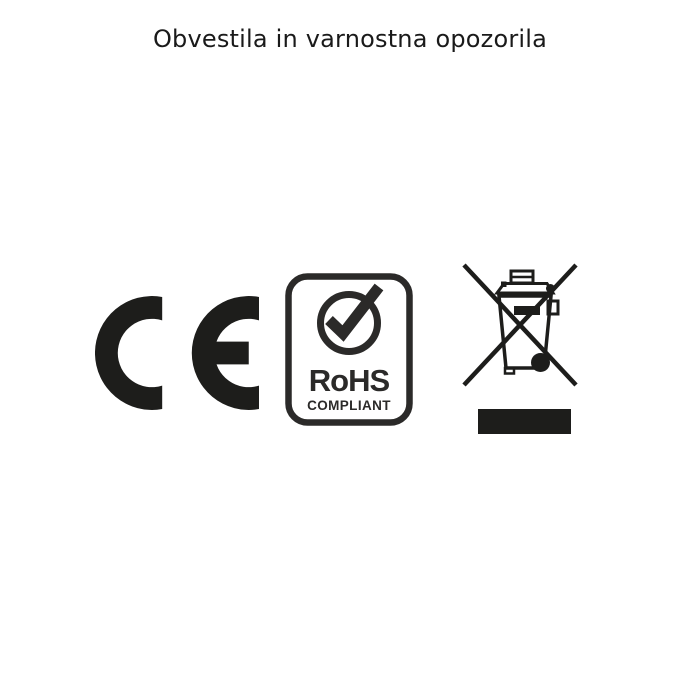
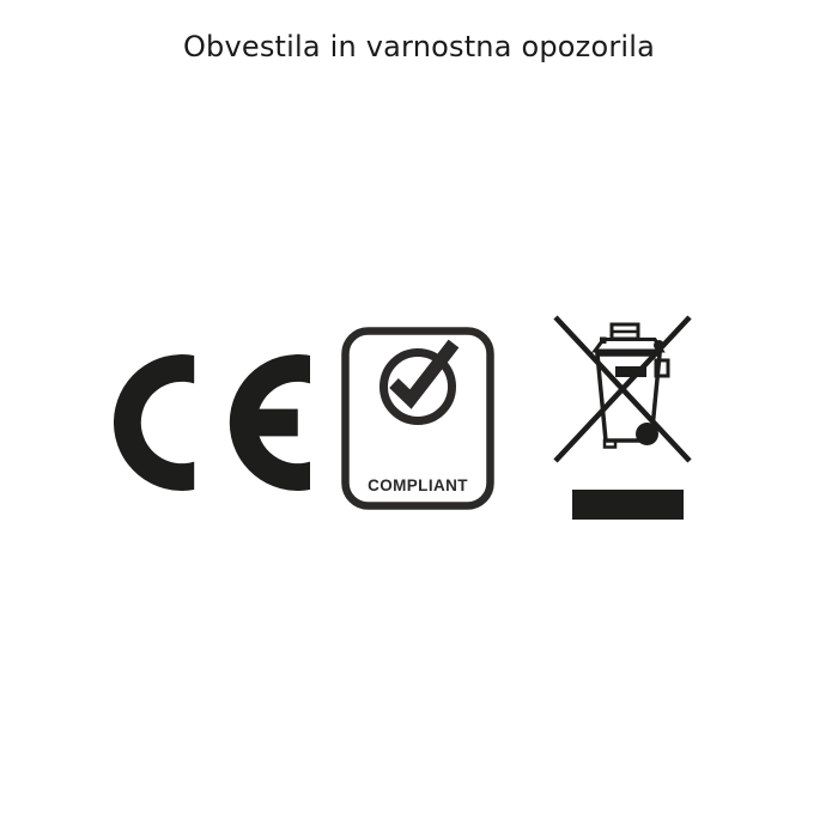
  Obvestila in varnostna opozorila
- RoHS
  COMPLIANT
